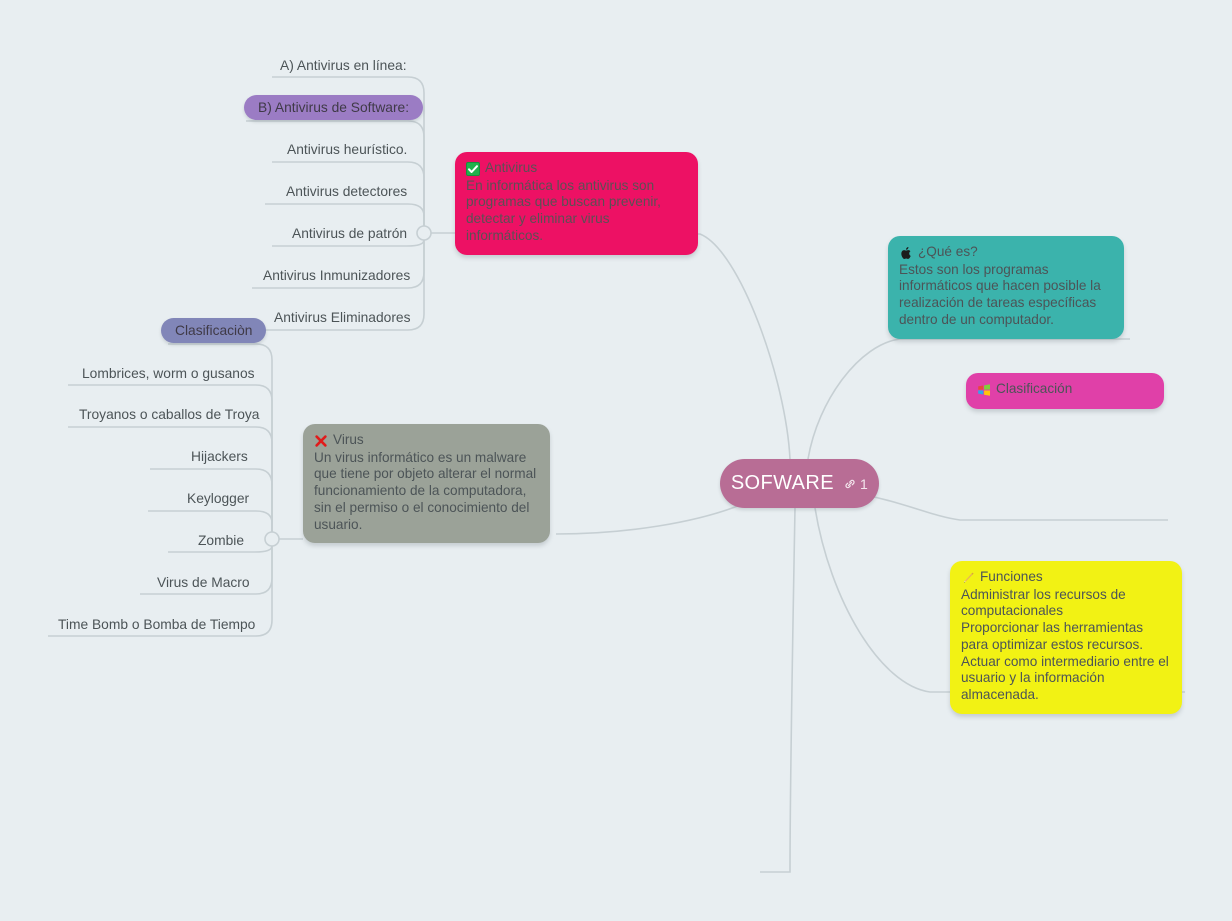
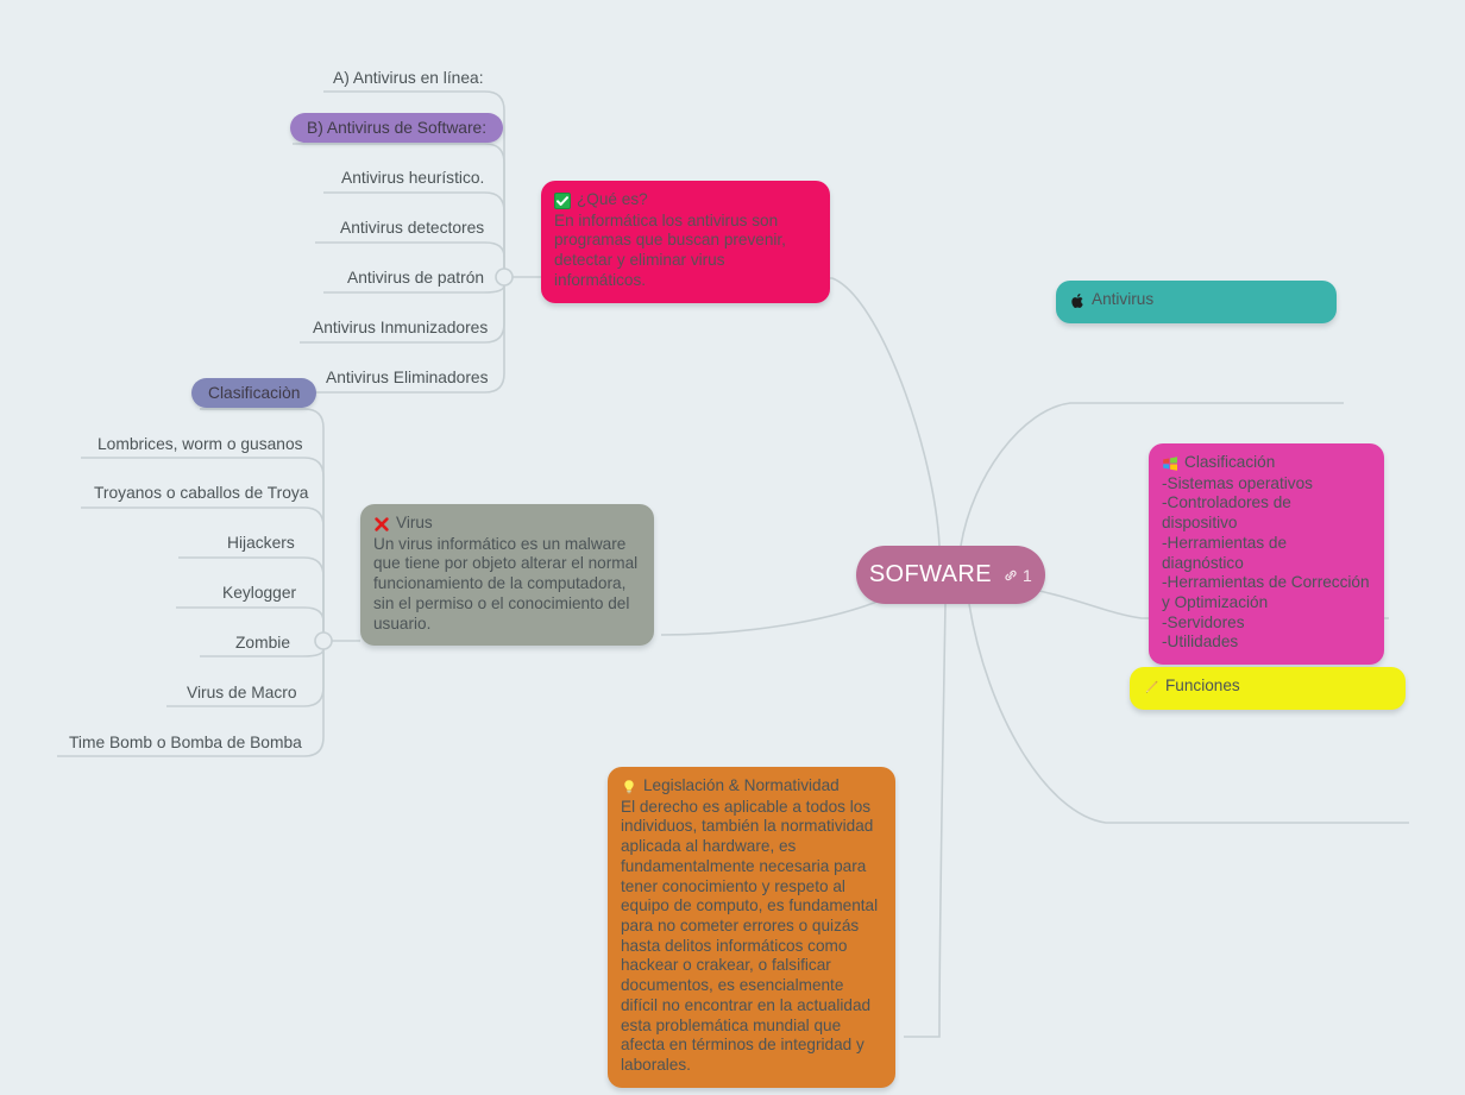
  SOFWARE
  1
- Antivirus
+ ¿Qué es?
  En informática los antivirus son programas que buscan prevenir, detectar y eliminar virus informáticos.
- ¿Qué es?
+ Antivirus
- Estos son los programas informáticos que hacen posible la realización de tareas específicas dentro de un computador.
  Clasificación
+ -Sistemas operativos
+ -Controladores de dispositivo
+ -Herramientas de diagnóstico
+ -Herramientas de Corrección y Optimización
+ -Servidores
+ -Utilidades
  Funciones
- Administrar los recursos de computacionales
- Proporcionar las herramientas para optimizar estos recursos.
- Actuar como intermediario entre el usuario y la información almacenada.
  Virus
  Un virus informático es un malware que tiene por objeto alterar el normal funcionamiento de la computadora, sin el permiso o el conocimiento del usuario.
+ Legislación & Normatividad
+ El derecho es aplicable a todos los individuos, también la normatividad aplicada al hardware, es fundamentalmente necesaria para tener conocimiento y respeto al equipo de computo, es fundamental para no cometer errores o quizás hasta delitos informáticos como hackear o crakear, o falsificar documentos, es esencialmente difícil no encontrar en la actualidad esta problemática mundial que afecta en términos de integridad y laborales.
  A) Antivirus en línea:
  B) Antivirus de Software:
  Antivirus heurístico.
  Antivirus detectores
  Antivirus de patrón
  Antivirus Inmunizadores
  Antivirus Eliminadores
  Clasificaciòn
  Lombrices, worm o gusanos
  Troyanos o caballos de Troya
  Hijackers
  Keylogger
  Zombie
  Virus de Macro
- Time Bomb o Bomba de Tiempo
+ Time Bomb o Bomba de Bomba
